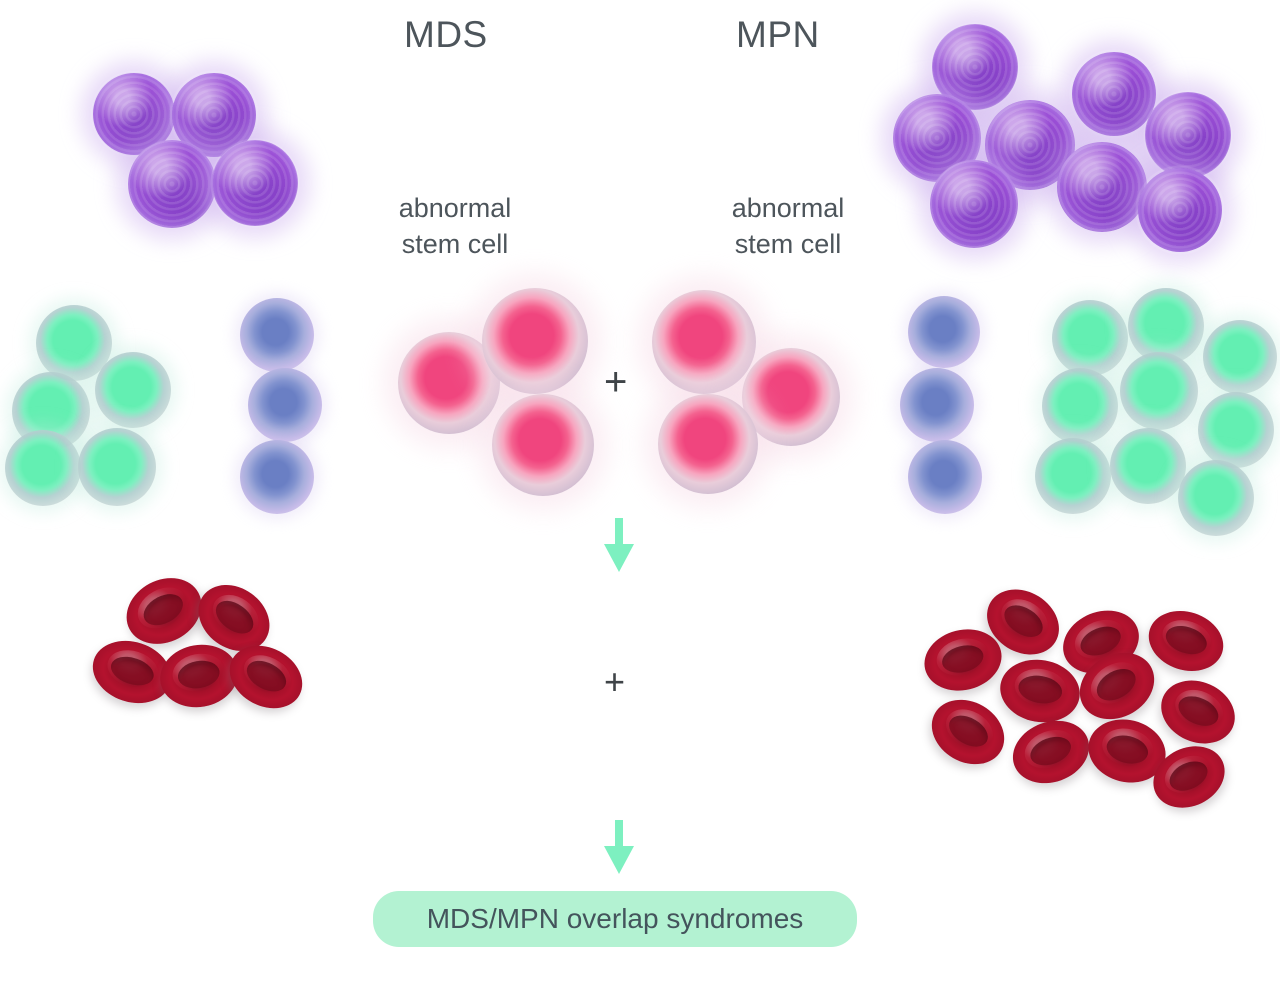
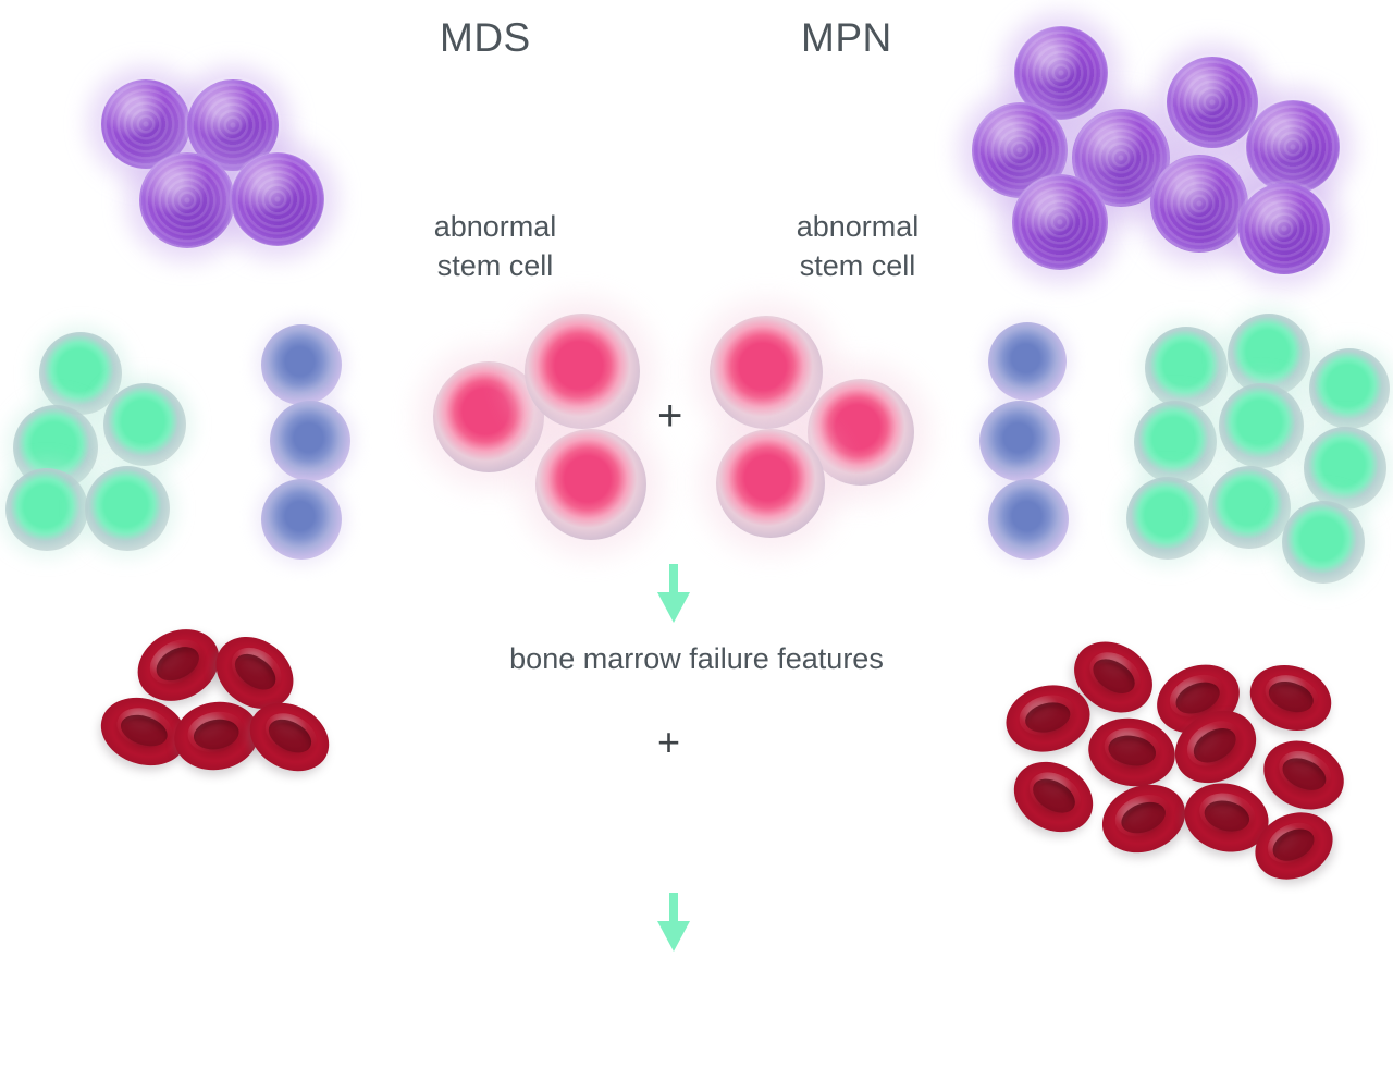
  MDS
  MPN
  abnormal
  stem cell
  abnormal
  stem cell
  +
+ bone marrow failure features
  +
- MDS/MPN overlap syndromes
